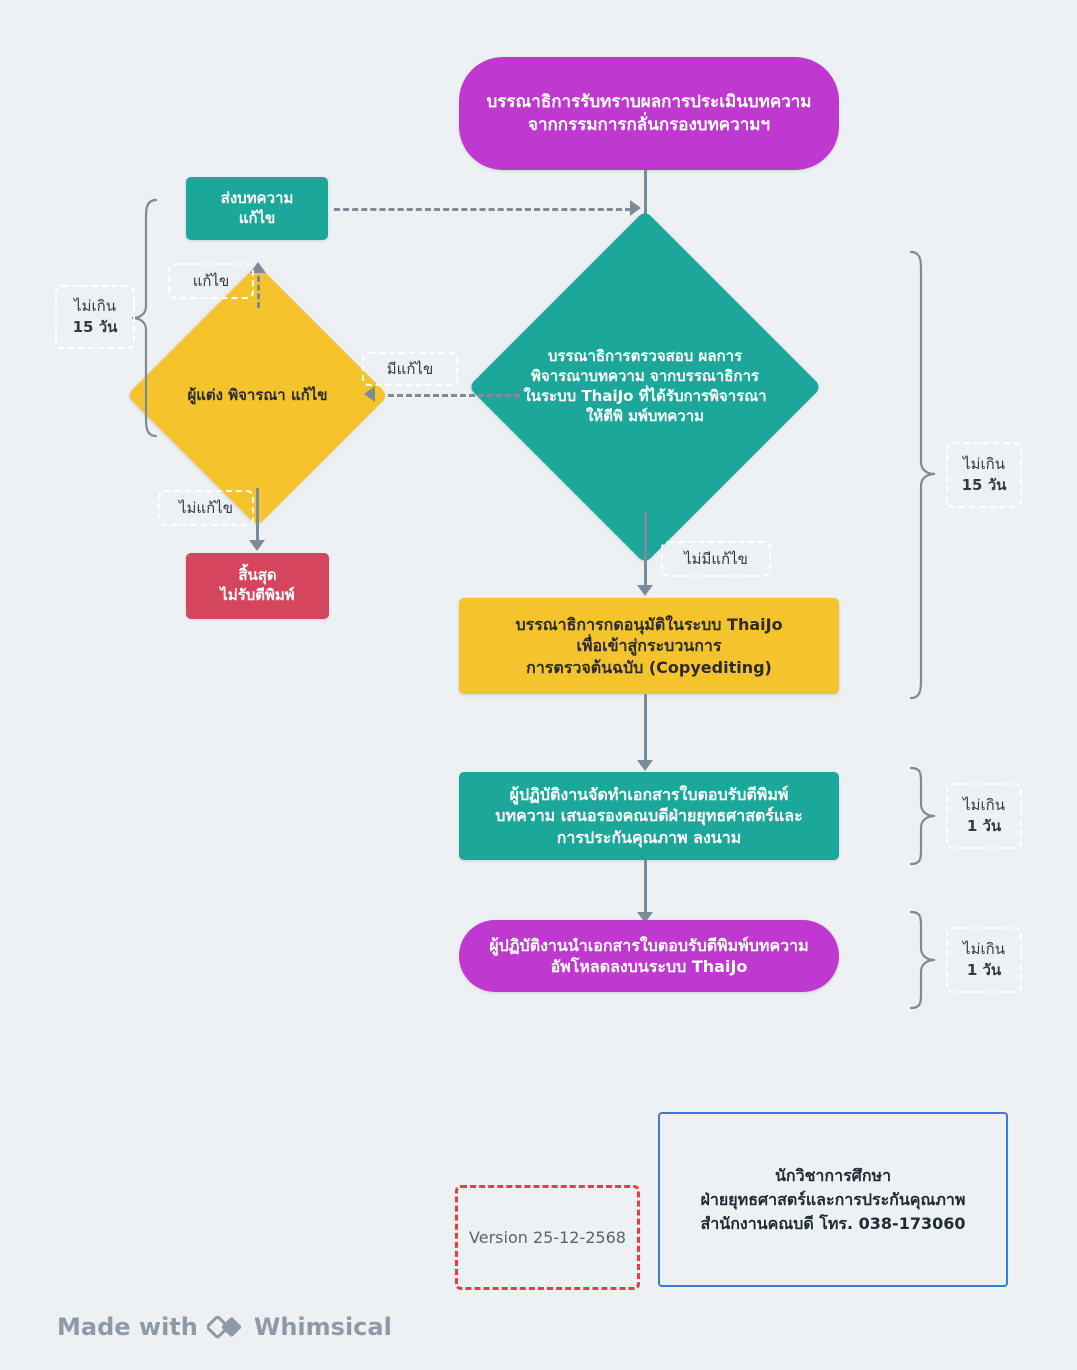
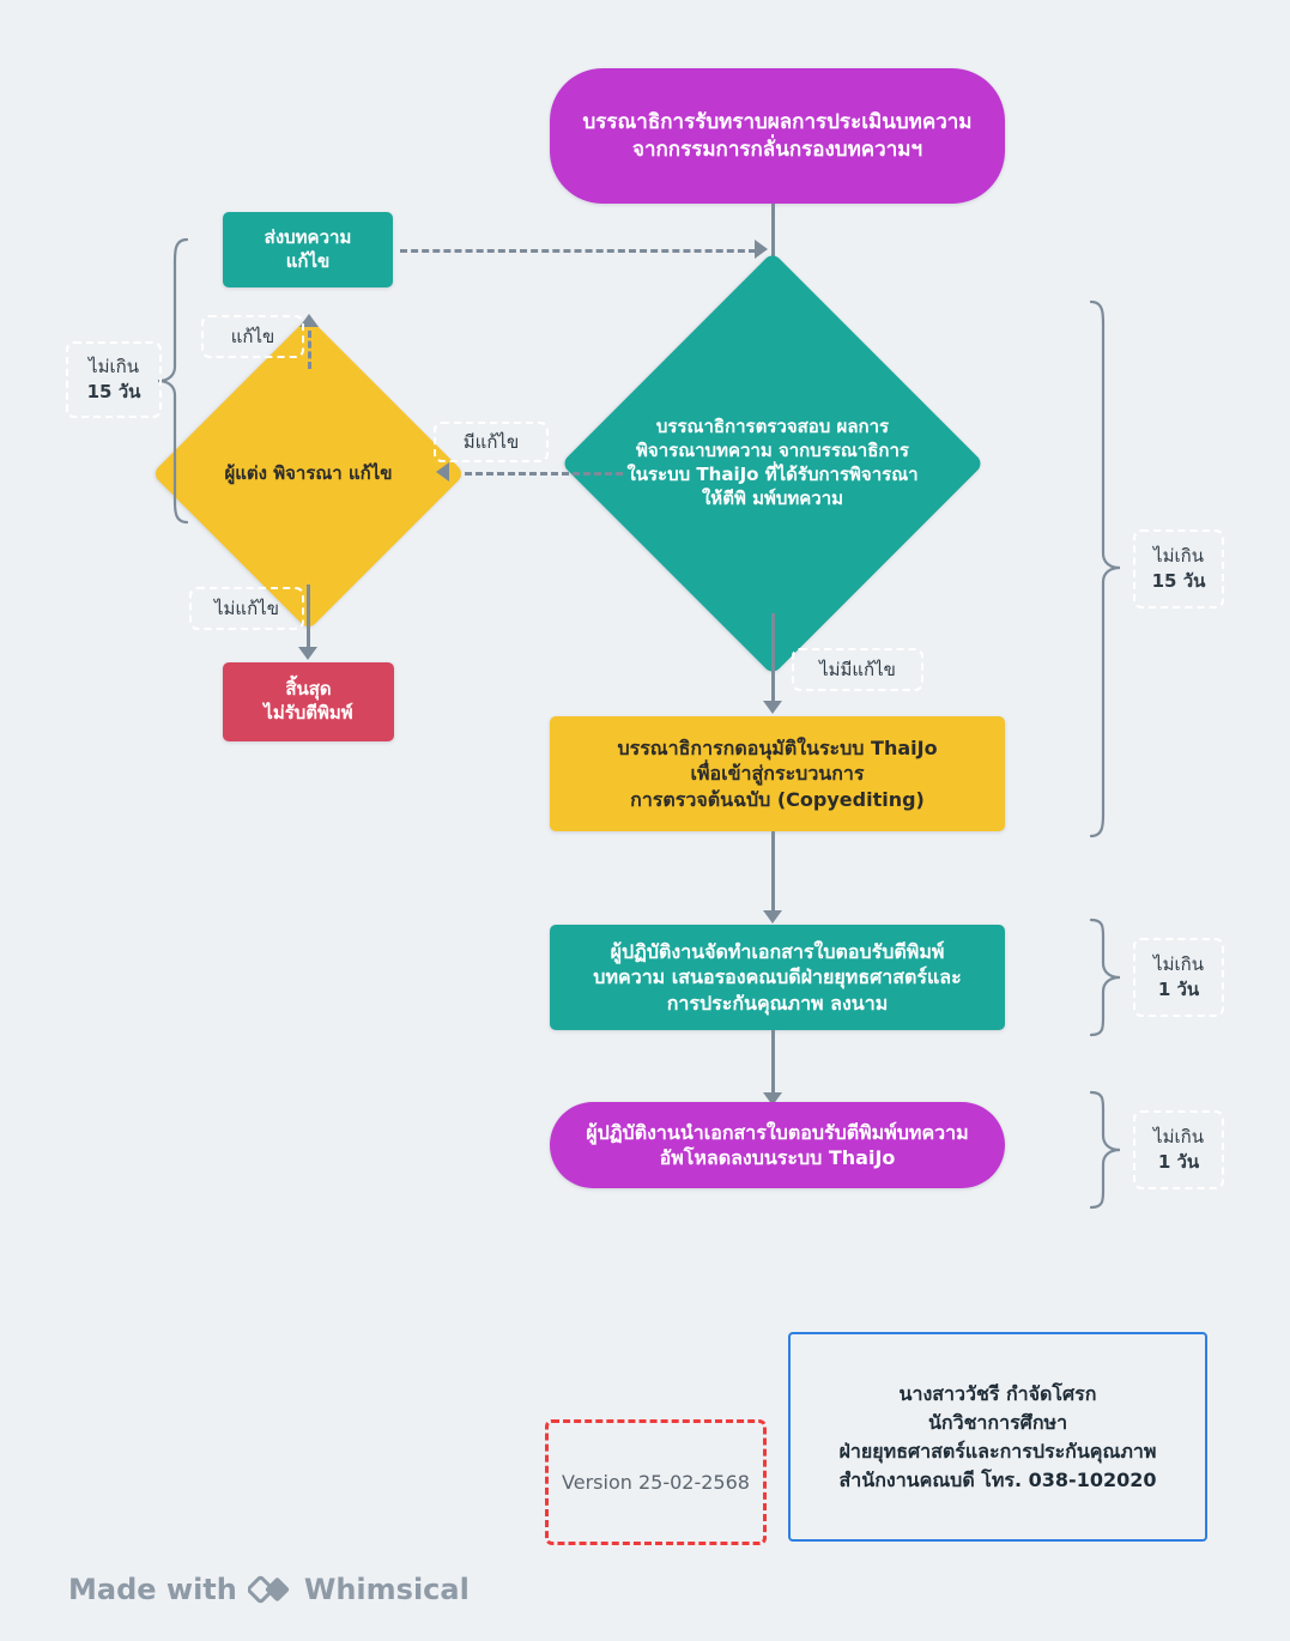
  บรรณาธิการรับทราบผลการประเมินบทความ
  จากกรรมการกลั่นกรองบทความฯ
  บรรณาธิการตรวจสอบ ผลการพิจารณาบทความ จากบรรณาธิการ ในระบบ ThaiJo ที่ได้รับการพิจารณาให้ตีพิ มพ์บทความ
  ส่งบทความ
  แก้ไข
  ผู้แต่ง พิจารณา แก้ไข
  แก้ไข
  มีแก้ไข
  ไม่แก้ไข
  สิ้นสุด
  ไม่รับตีพิมพ์
  ไม่มีแก้ไข
  บรรณาธิการกดอนุมัติในระบบ ThaiJo
  เพื่อเข้าสู่กระบวนการ
  การตรวจต้นฉบับ (Copyediting)
  ผู้ปฏิบัติงานจัดทำเอกสารใบตอบรับตีพิมพ์
  บทความ เสนอรองคณบดีฝ่ายยุทธศาสตร์และ
  การประกันคุณภาพ ลงนาม
  ผู้ปฏิบัติงานนำเอกสารใบตอบรับตีพิมพ์บทความ
  อัพโหลดลงบนระบบ ThaiJo
  ไม่เกิน
  15 วัน
  ไม่เกิน
  15 วัน
  ไม่เกิน
  1 วัน
  ไม่เกิน
  1 วัน
- Version 25-12-2568
+ Version 25-02-2568
+ นางสาววัชรี กำจัดโศรก
  นักวิชาการศึกษา
  ฝ่ายยุทธศาสตร์และการประกันคุณภาพ
- สำนักงานคณบดี โทร. 038-173060
+ สำนักงานคณบดี โทร. 038-102020
  Made with
  Whimsical
